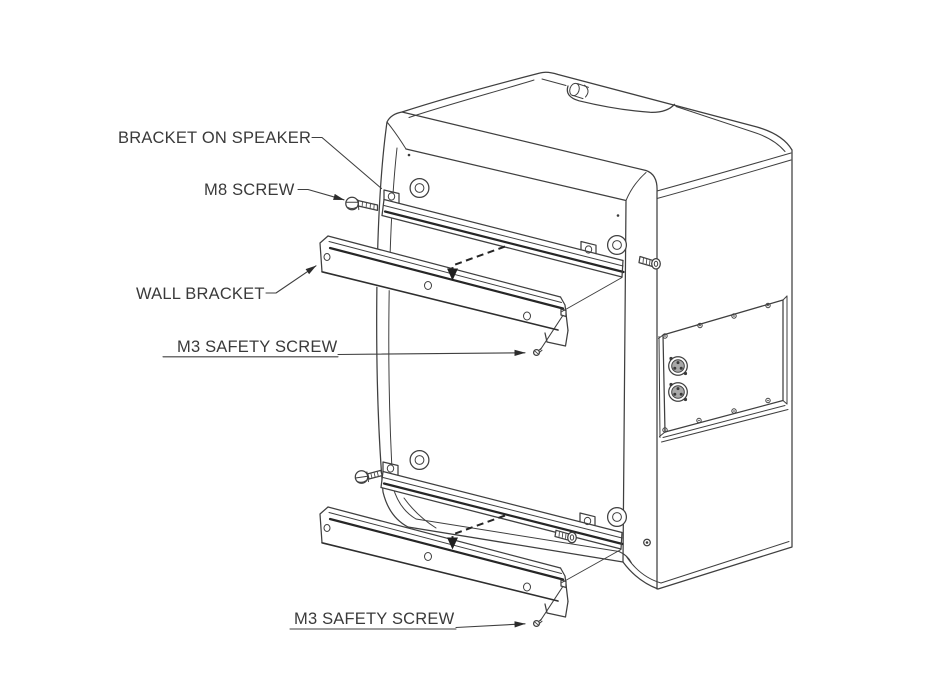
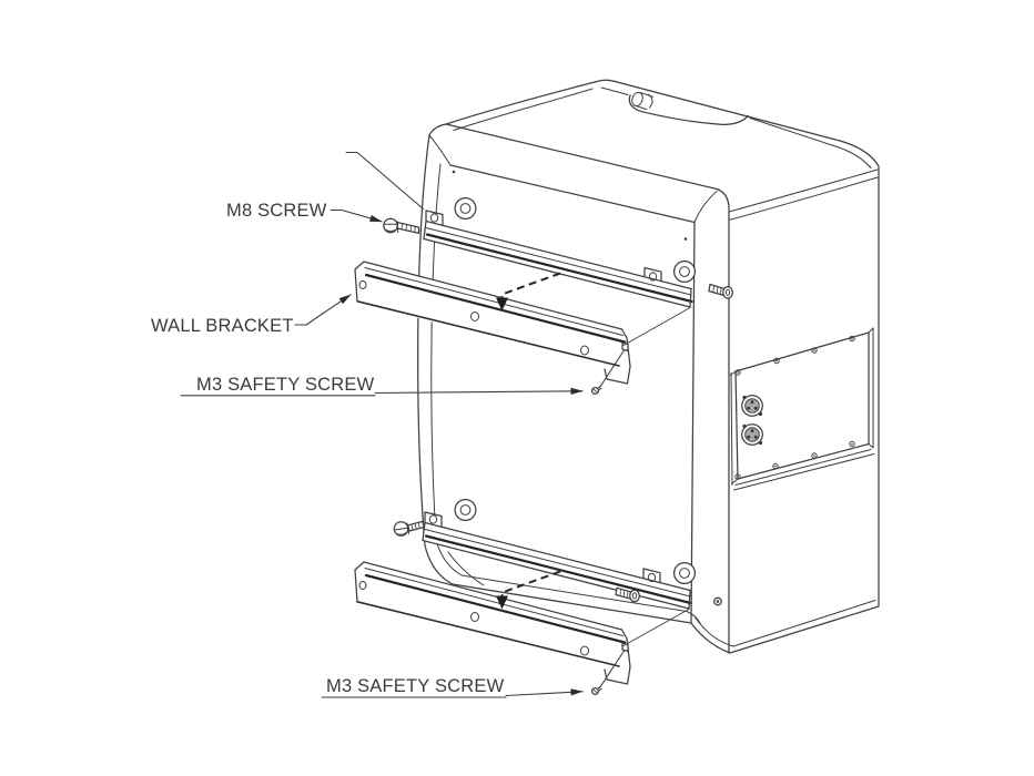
- BRACKET ON SPEAKER
  M8 SCREW
  WALL BRACKET
  M3 SAFETY SCREW
  M3 SAFETY SCREW
